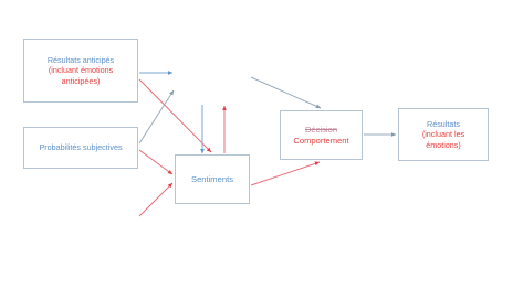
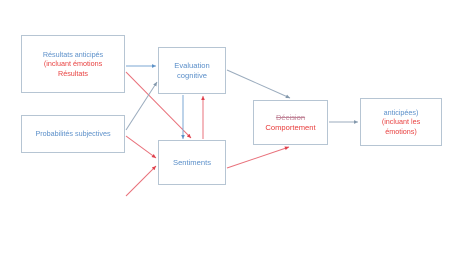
  Résultats anticipés
  (incluant émotions
- anticipées)
+ Résultats
  Probabilités subjectives
+ Evaluation
+ cognitive
  Sentiments
  Décision
  Comportement
- Résultats
+ anticipées)
  (incluant les
  émotions)
